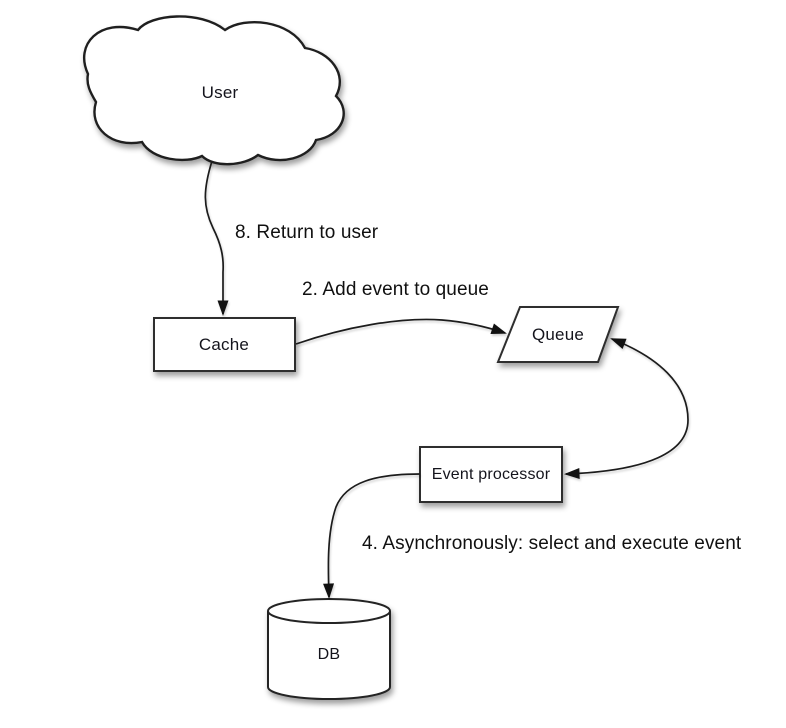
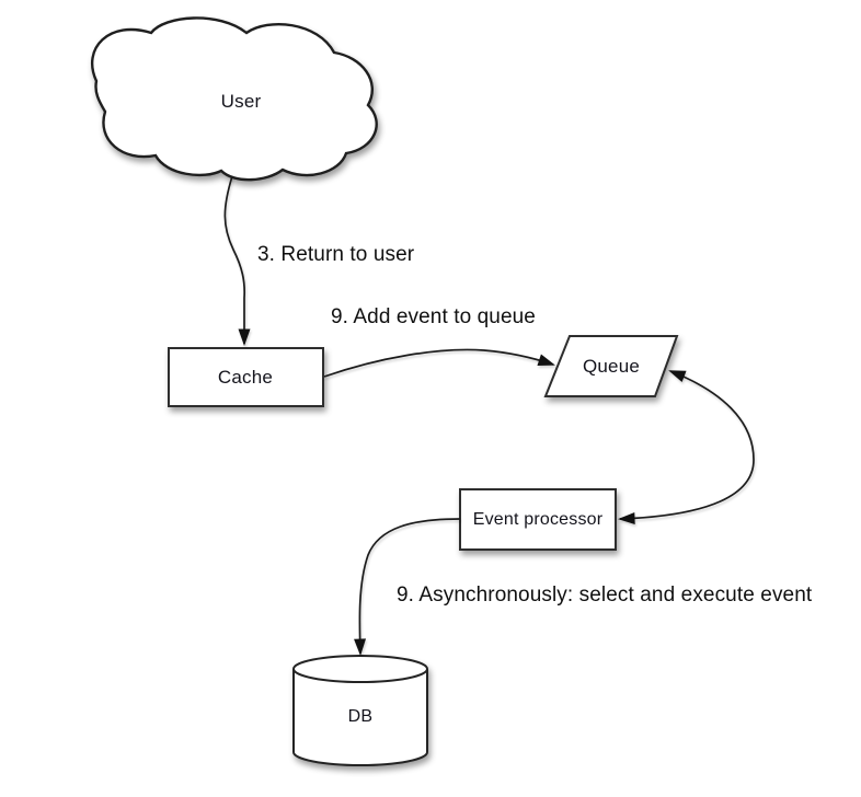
  User
  Cache
  Queue
  Event processor
  DB
- 2. Add event to queue
+ 9. Add event to queue
- 8. Return to user
+ 3. Return to user
- 4. Asynchronously: select and execute event
+ 9. Asynchronously: select and execute event
